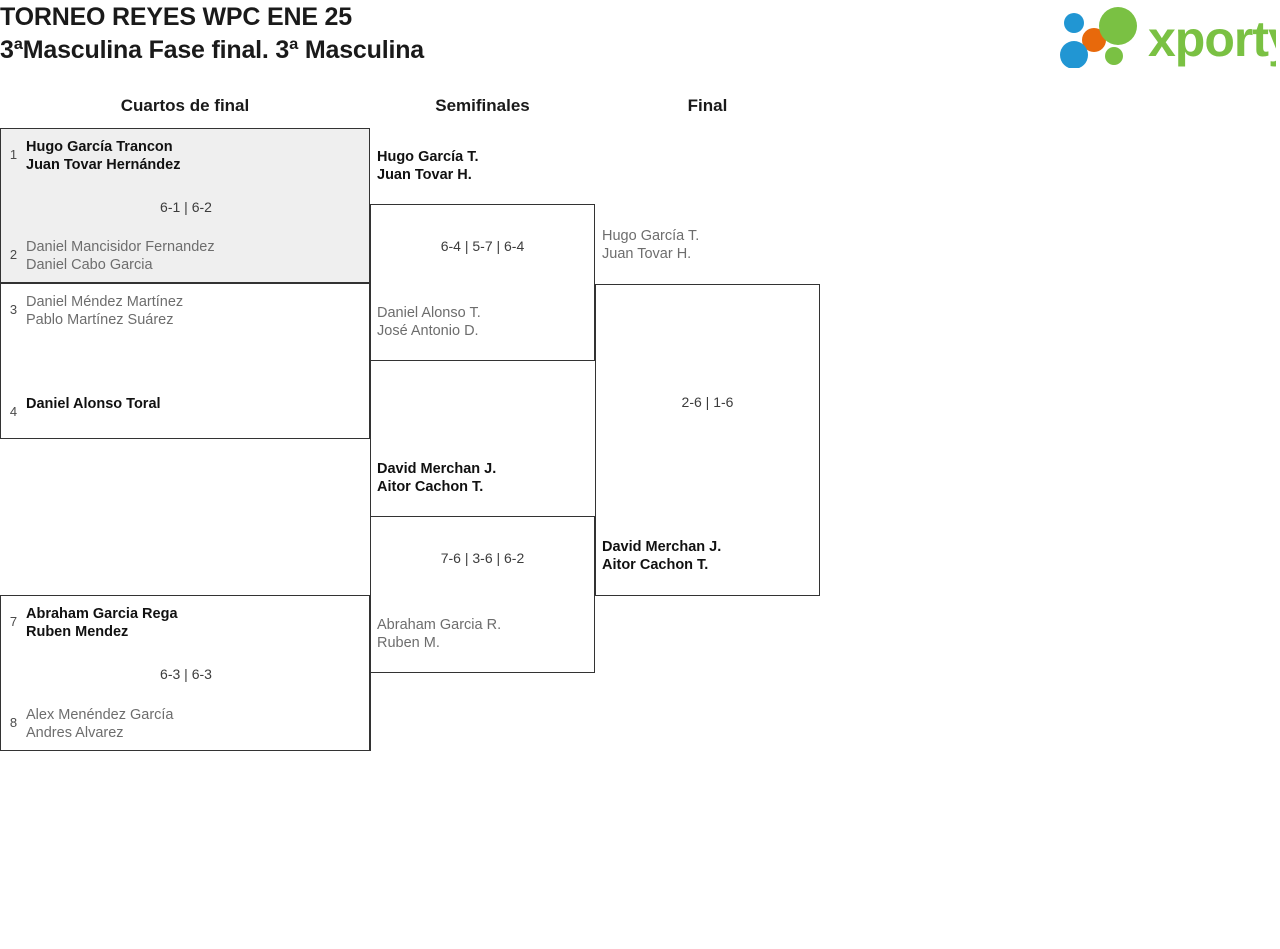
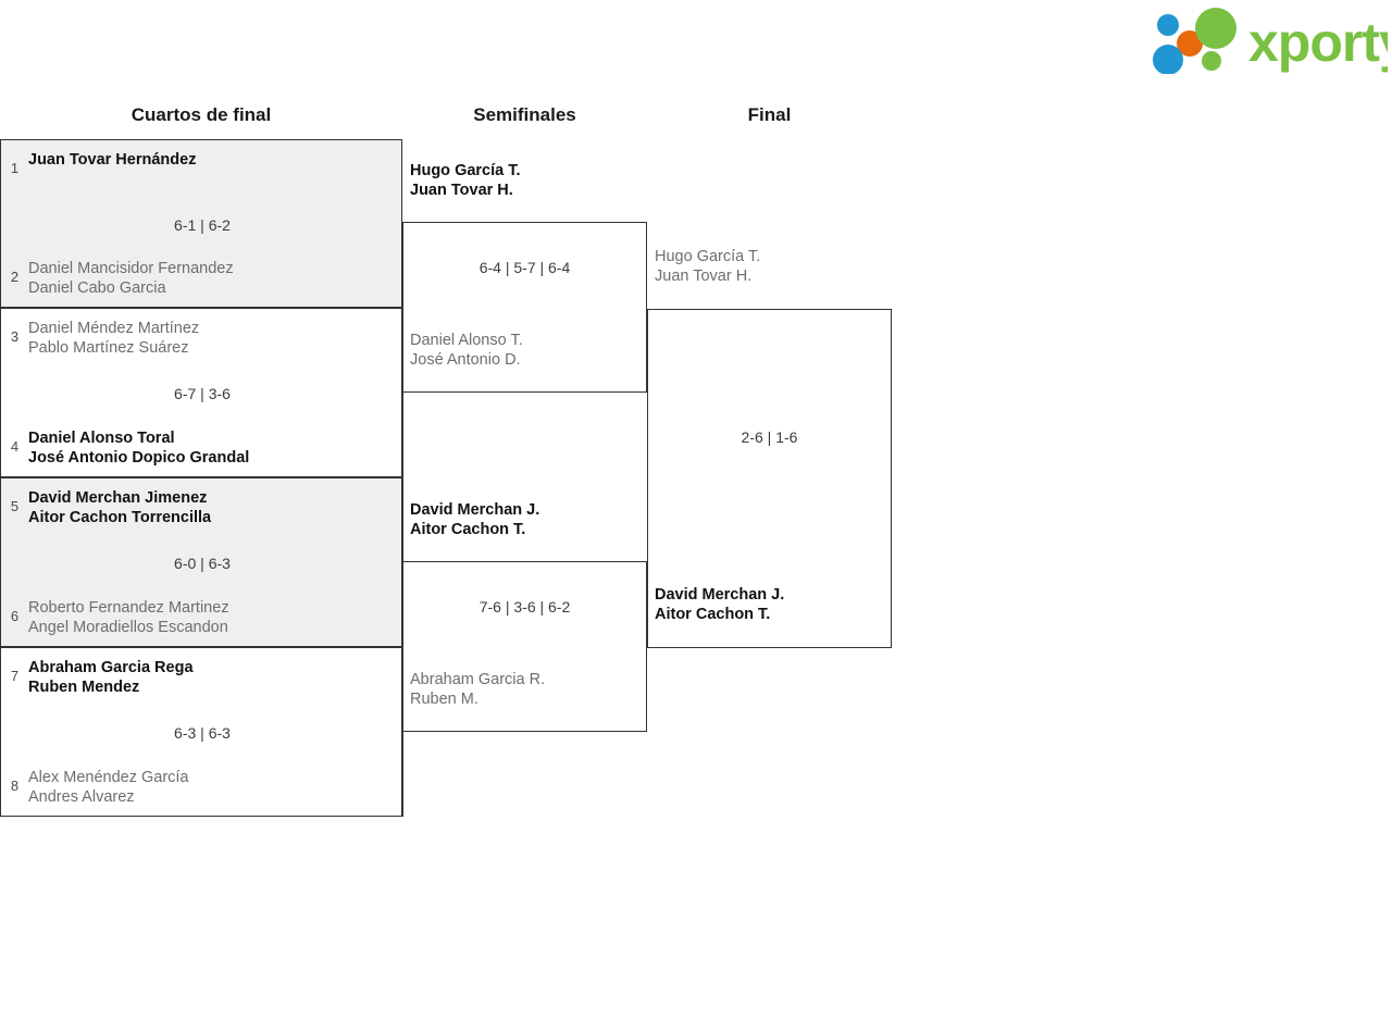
- TORNEO REYES WPC ENE 25
- 3ªMasculina Fase final. 3ª Masculina
  xport
  Cuartos de final
  Semifinales
  Final
  1
- Hugo García Trancon
  Juan Tovar Hernández
  6-1 | 6-2
  2
  Daniel Mancisidor Fernandez
  Daniel Cabo Garcia
  3
  Daniel Méndez Martínez
  Pablo Martínez Suárez
+ 6-7 | 3-6
  4
  Daniel Alonso Toral
+ José Antonio Dopico Grandal
+ 5
+ David Merchan Jimenez
+ Aitor Cachon Torrencilla
+ 6-0 | 6-3
+ 6
+ Roberto Fernandez Martinez
+ Angel Moradiellos Escandon
  7
  Abraham Garcia Rega
  Ruben Mendez
  6-3 | 6-3
  8
  Alex Menéndez García
  Andres Alvarez
  Hugo García T.
  Juan Tovar H.
  6-4 | 5-7 | 6-4
  Daniel Alonso T.
  José Antonio D.
  David Merchan J.
  Aitor Cachon T.
  7-6 | 3-6 | 6-2
  Abraham Garcia R.
  Ruben M.
  Hugo García T.
  Juan Tovar H.
  2-6 | 1-6
  David Merchan J.
  Aitor Cachon T.
